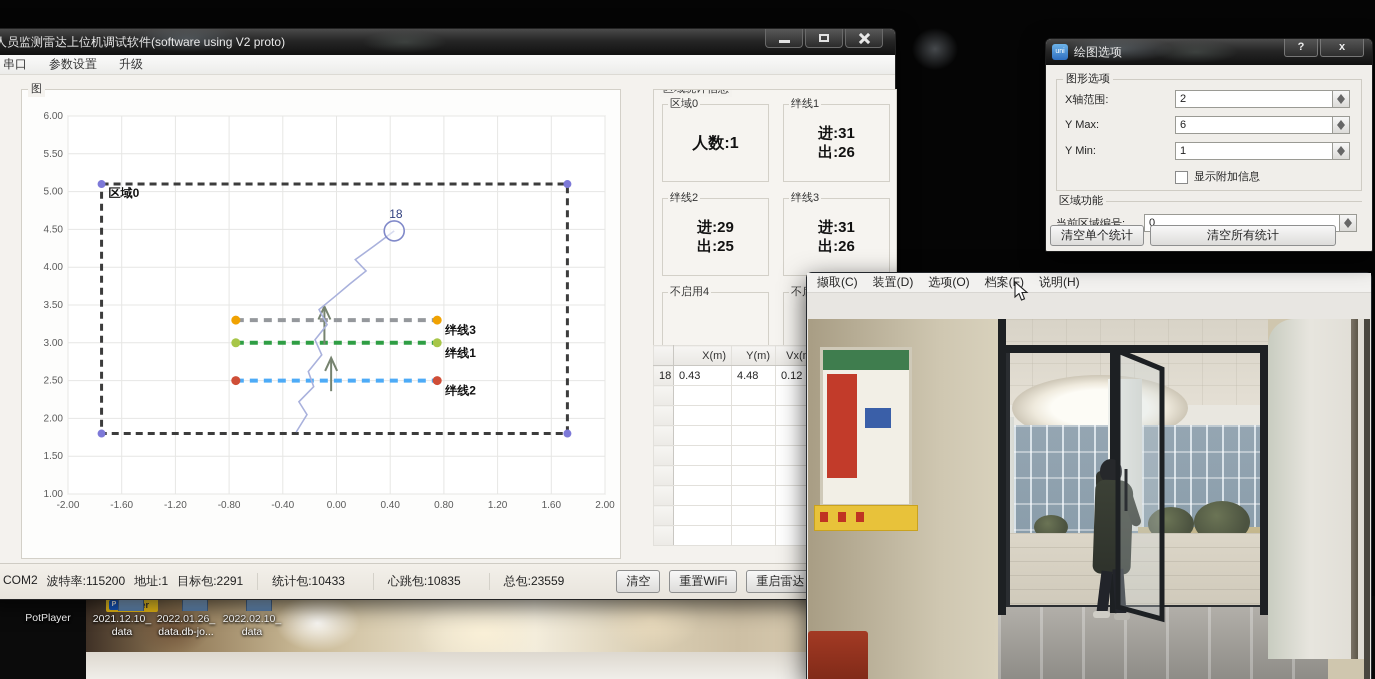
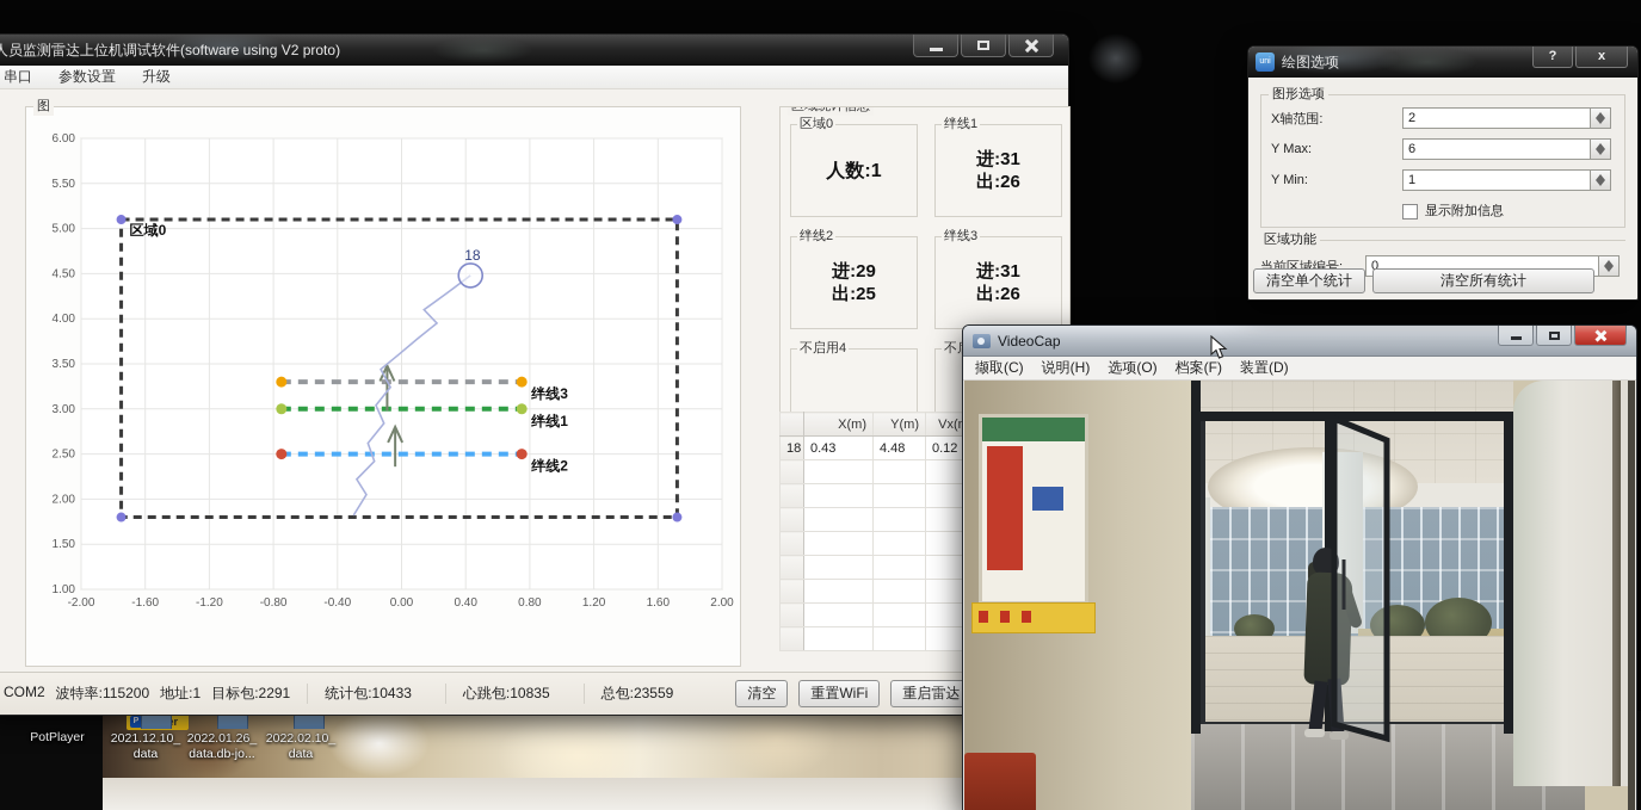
  PotPlayer
  2021.12.10_
  data
  2022.01.26_
  data.db-jo...
  2022.02.10_
  data
  人员监测雷达上位机调试软件(software using V2 proto)
  串口
  参数设置
  升级
  图
  -2.00
  -1.60
  -1.20
  -0.80
  -0.40
  0.00
  0.40
  0.80
  1.20
  1.60
  2.00
  1.00
  1.50
  2.00
  2.50
  3.00
  3.50
  4.00
  4.50
  5.00
  5.50
  6.00
  区域0
  绊线3
  绊线1
  绊线2
  18
  区域0
  人数:1
  绊线1
  进:31
  出:26
  绊线2
  进:29
  出:25
  绊线3
  进:31
  出:26
  不启用4
  18	0.43	4.48	0.12
  COM2
  波特率:115200
  地址:1
  目标包:2291
  统计包:10433
  心跳包:10835
  总包:23559
  清空
  重置WiFi
  重启雷达
  绘图选项
  ?
  x
  图形选项
  X轴范围:
  2
  Y Max:
  6
  Y Min:
  1
  显示附加信息
  区域功能
  当前区域编号:
  0
  清空单个统计
  清空所有统计
+ VideoCap
  撷取(C)
- 装置(D)
+ 说明(H)
  选项(O)
  档案(F)
- 说明(H)
+ 装置(D)
